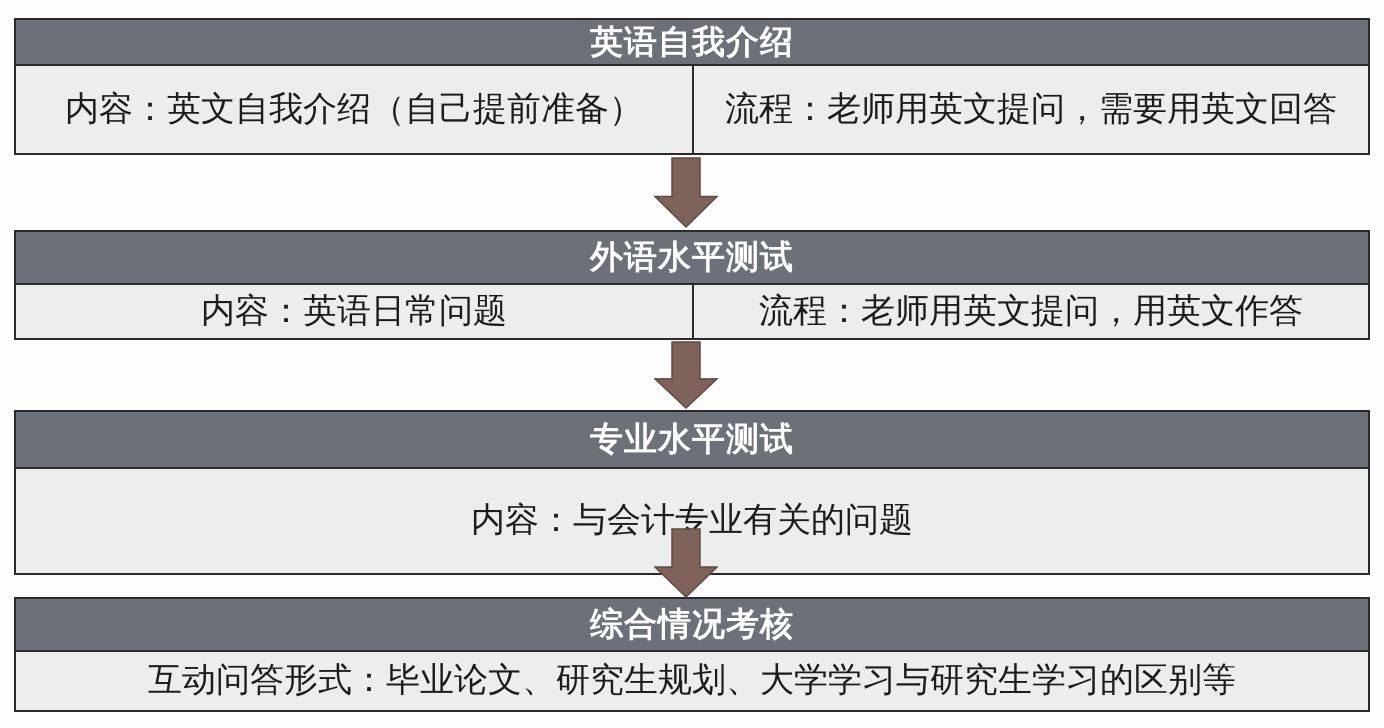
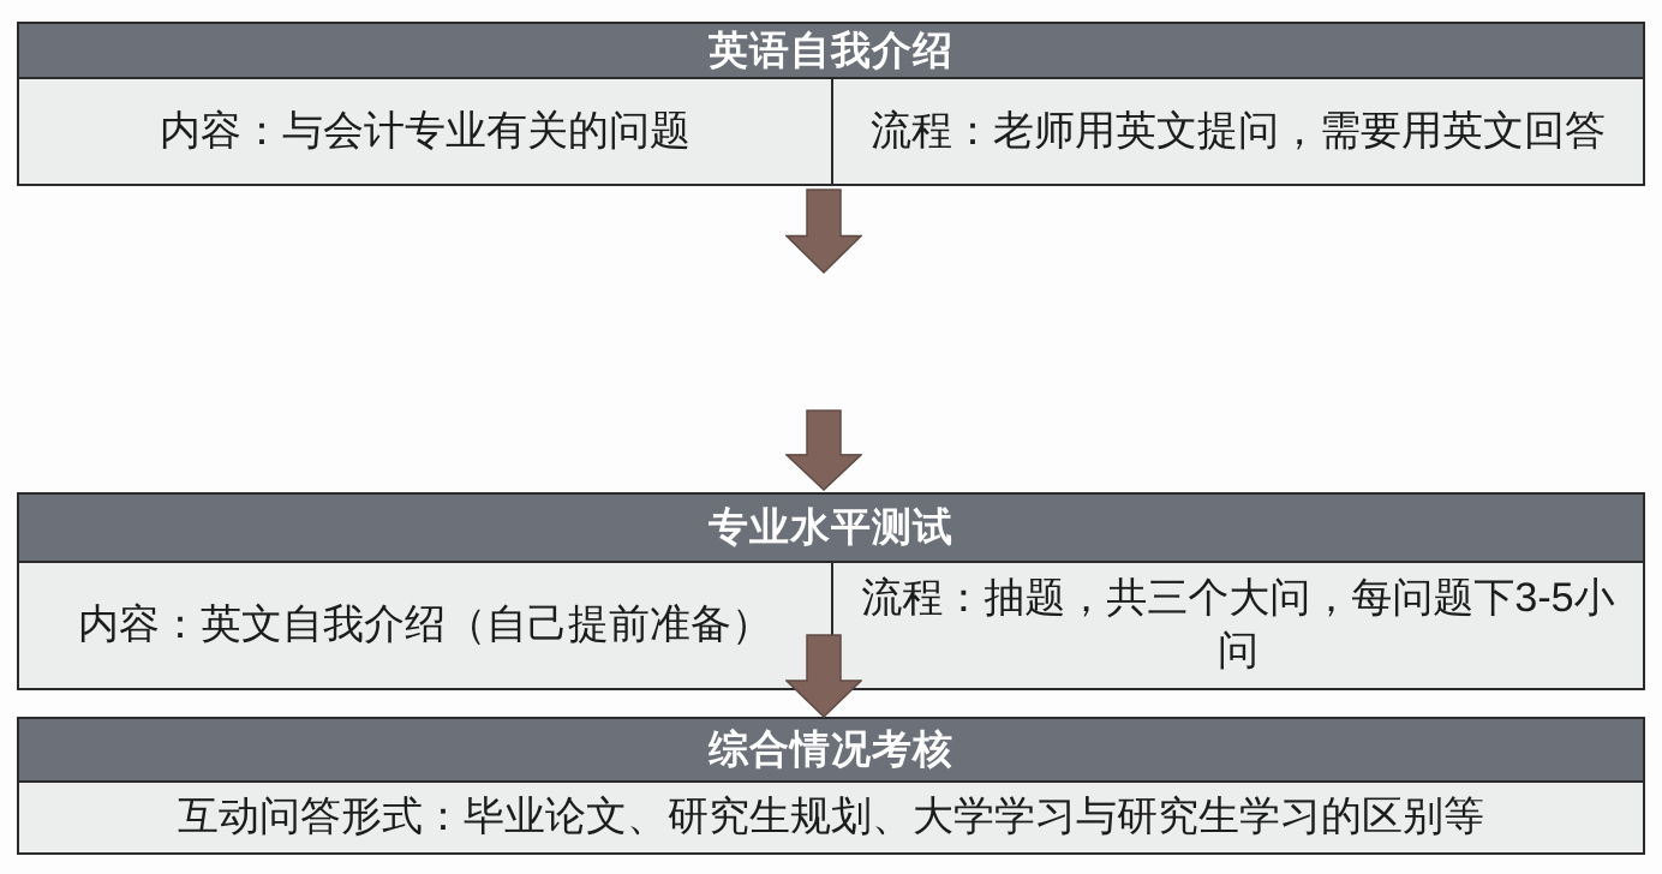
  英语自我介绍
- 内容：英文自我介绍（自己提前准备）
+ 内容：与会计专业有关的问题
  流程：老师用英文提问，需要用英文回答
- 外语水平测试
- 内容：英语日常问题
- 流程：老师用英文提问，用英文作答
  专业水平测试
- 内容：与会计专业有关的问题
+ 内容：英文自我介绍（自己提前准备）
+ 流程：抽题，共三个大问，每问题下3-5小问
  综合情况考核
  互动问答形式：毕业论文、研究生规划、大学学习与研究生学习的区别等
